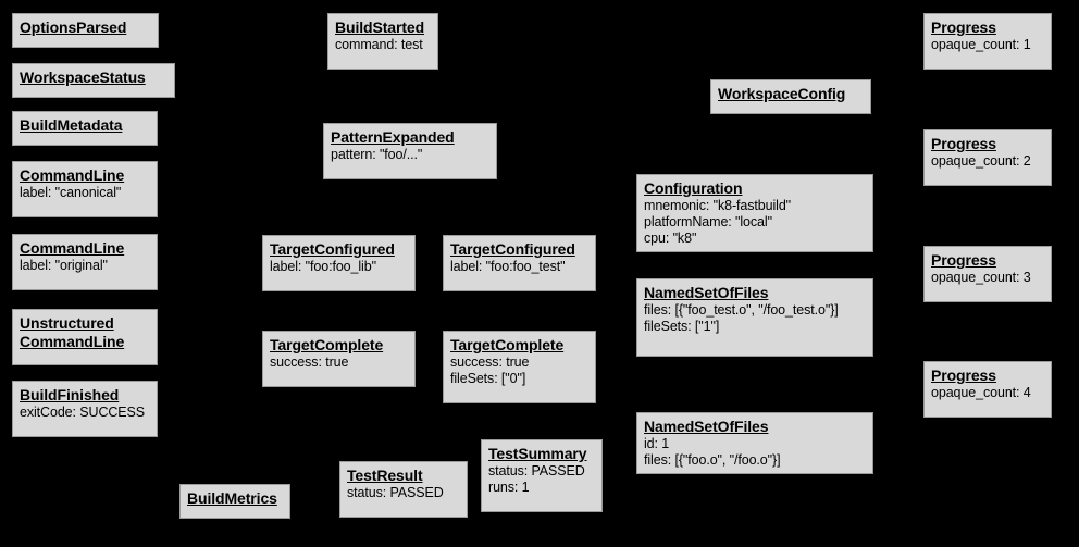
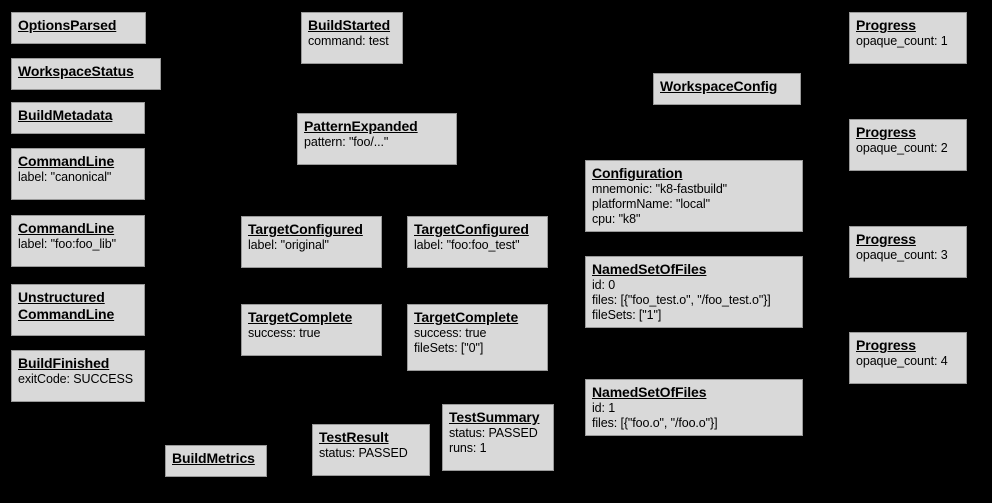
  OptionsParsed
  WorkspaceStatus
  BuildMetadata
  CommandLine
  label: "canonical"
  CommandLine
- label: "original"
+ label: "foo:foo_lib"
  Unstructured
  CommandLine
  BuildFinished
  exitCode: SUCCESS
  BuildMetrics
  BuildStarted
  command: test
  PatternExpanded
  pattern: "foo/..."
  TargetConfigured
- label: "foo:foo_lib"
+ label: "original"
  TargetConfigured
  label: "foo:foo_test"
  TargetComplete
  success: true
  TargetComplete
  success: true
  fileSets: ["0"]
  TestResult
  status: PASSED
  TestSummary
  status: PASSED
  runs: 1
  WorkspaceConfig
  Configuration
  mnemonic: "k8-fastbuild"
  platformName: "local"
  cpu: "k8"
  NamedSetOfFiles
+ id: 0
  files: [{"foo_test.o", "/foo_test.o"}]
  fileSets: ["1"]
  NamedSetOfFiles
  id: 1
  files: [{"foo.o", "/foo.o"}]
  Progress
  opaque_count: 1
  Progress
  opaque_count: 2
  Progress
  opaque_count: 3
  Progress
  opaque_count: 4
